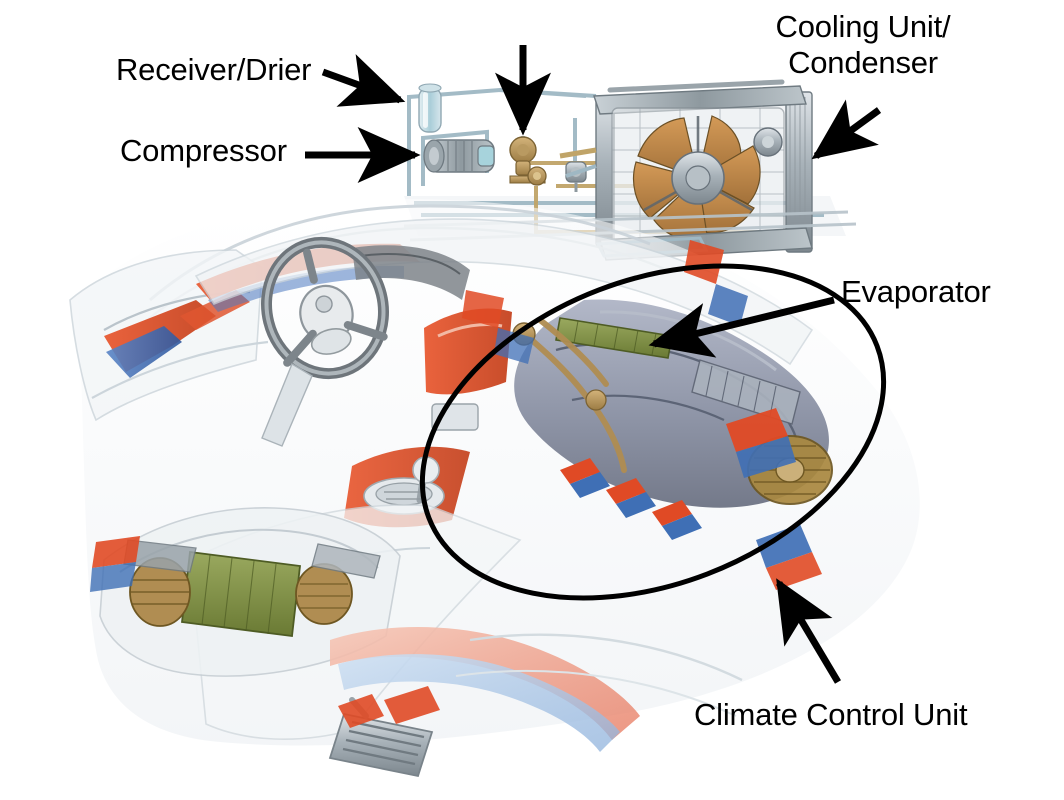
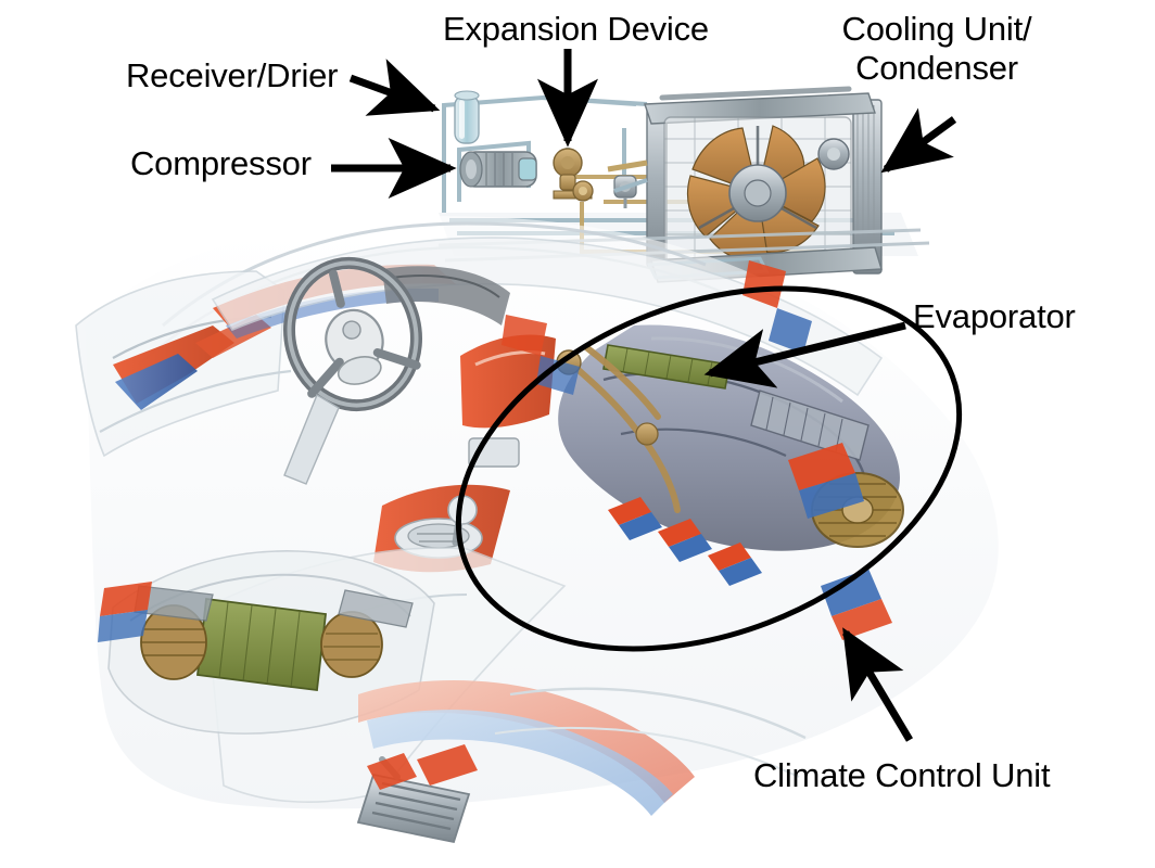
  Receiver/Drier
+ Expansion Device
  Cooling Unit/
  Condenser
  Compressor
  Evaporator
  Climate Control Unit
